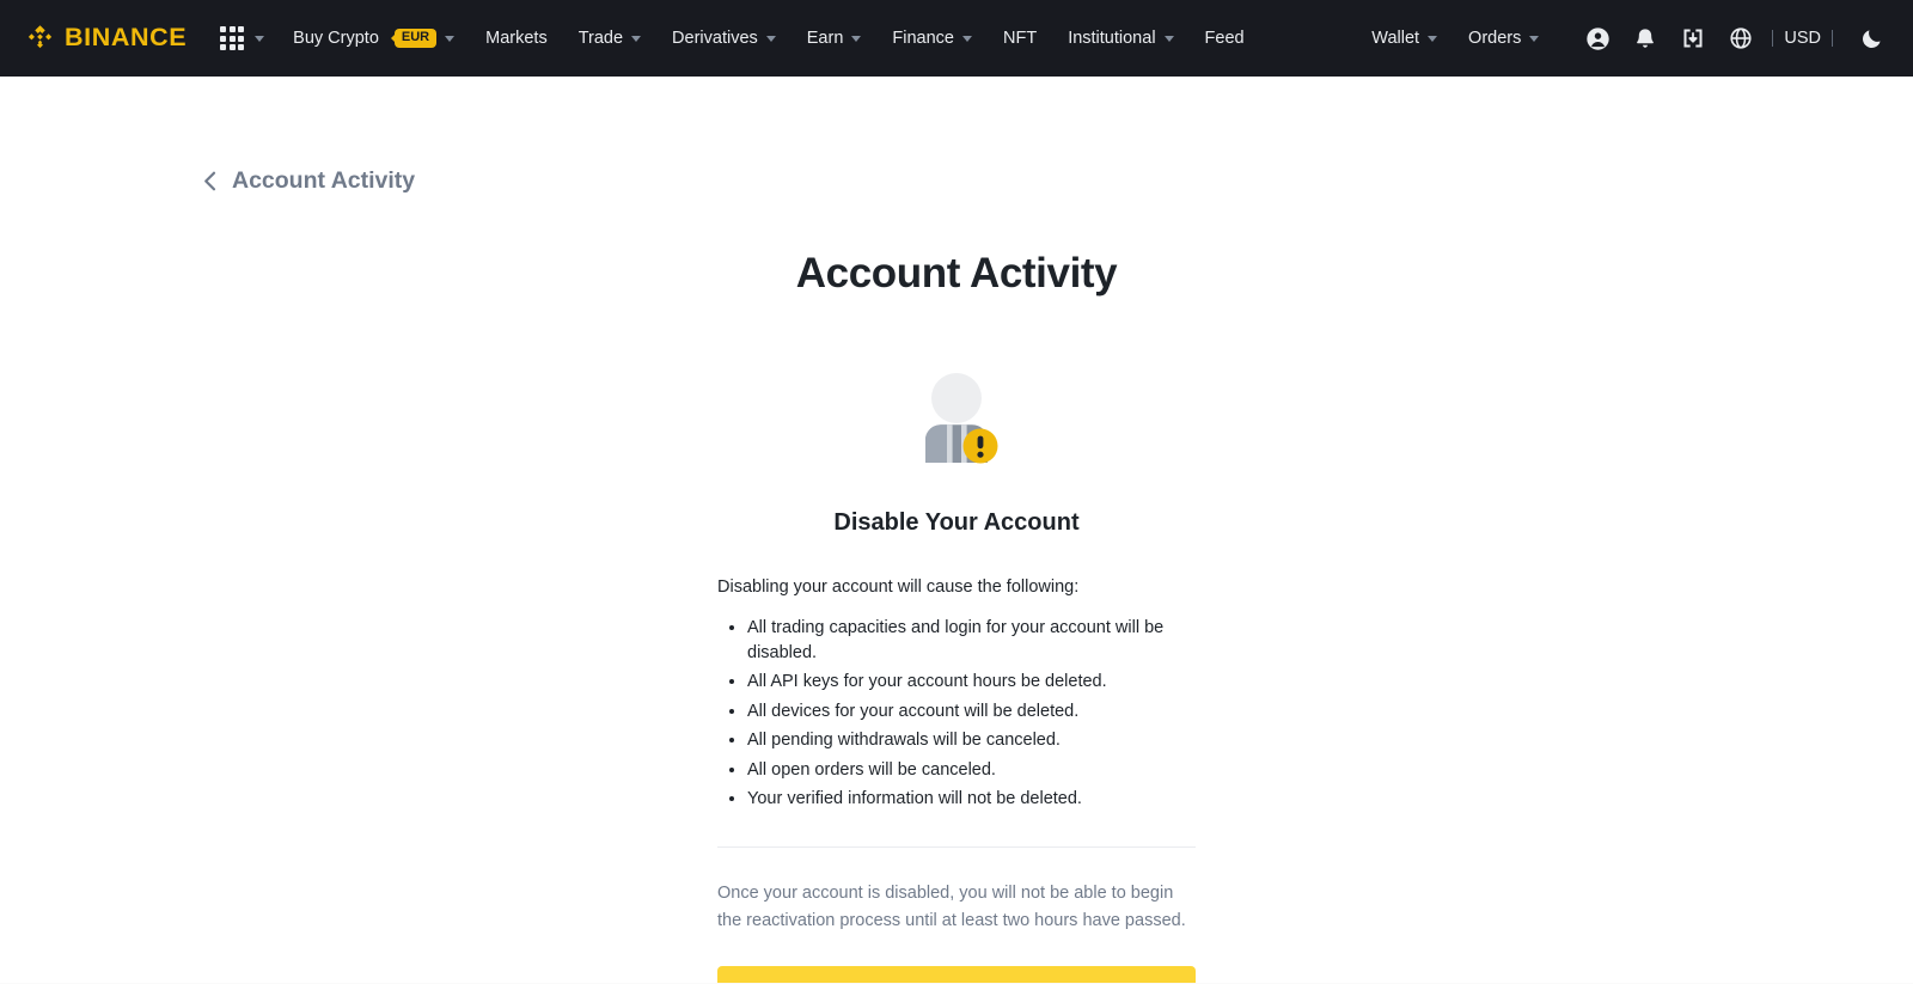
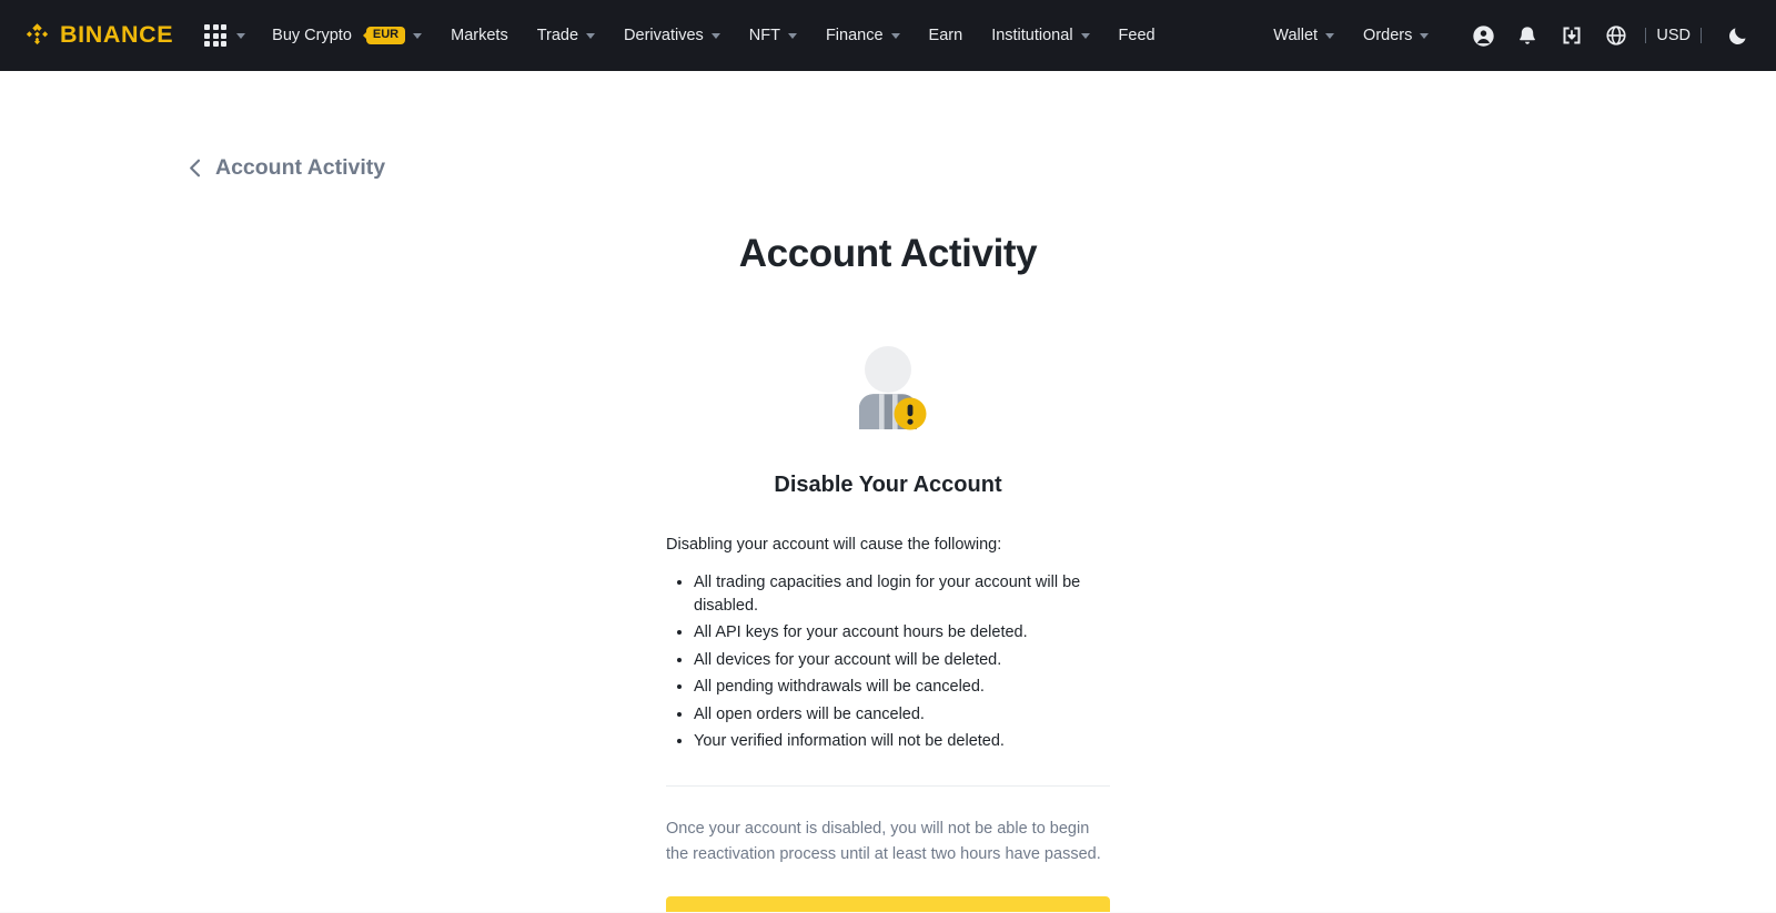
  BINANCE
  Buy Crypto
  EUR
  Markets
  Trade
  Derivatives
- Earn
+ NFT
  Finance
- NFT
+ Earn
  Institutional
  Feed
  Wallet
  Orders
  USD
  Account Activity
  Account Activity
  Disable Your Account
  Disabling your account will cause the following:
  All trading capacities and login for your account will be disabled.
  All API keys for your account hours be deleted.
  All devices for your account will be deleted.
  All pending withdrawals will be canceled.
  All open orders will be canceled.
  Your verified information will not be deleted.
  Once your account is disabled, you will not be able to begin the reactivation process until at least two hours have passed.
